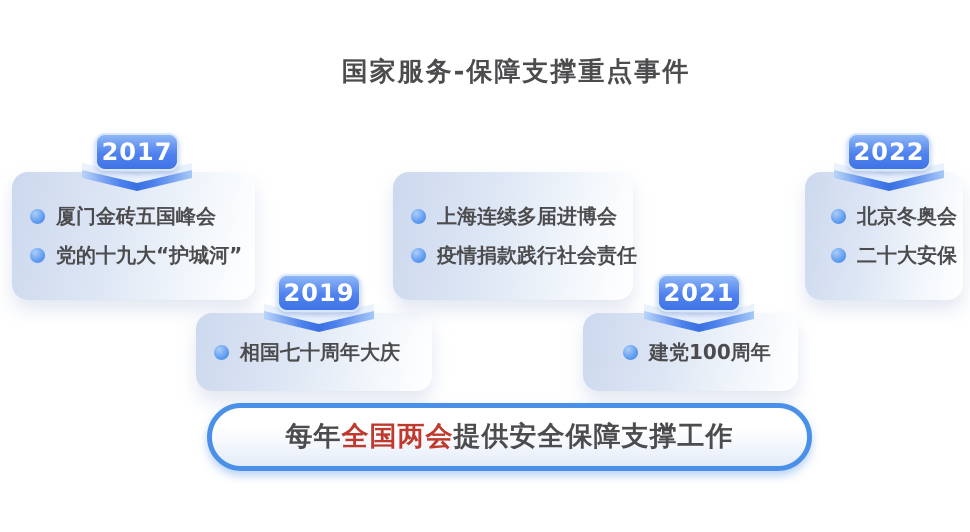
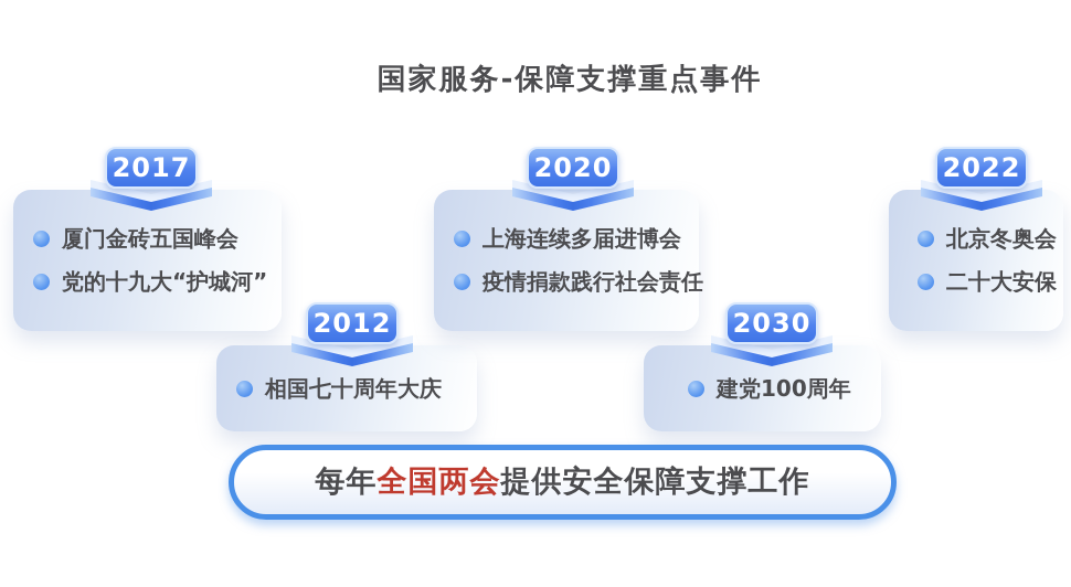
  国家服务-保障支撑重点事件
  2017
  厦门金砖五国峰会
  党的十九大“护城河”
- 2019
+ 2012
  相国七十周年大庆
+ 2020
  上海连续多届进博会
  疫情捐款践行社会责任
- 2021
+ 2030
  建党100周年
  2022
  北京冬奥会
  二十大安保
  每年全国两会提供安全保障支撑工作
